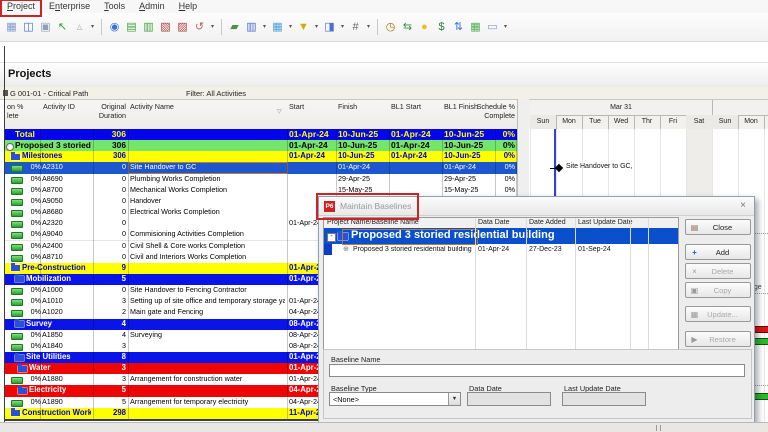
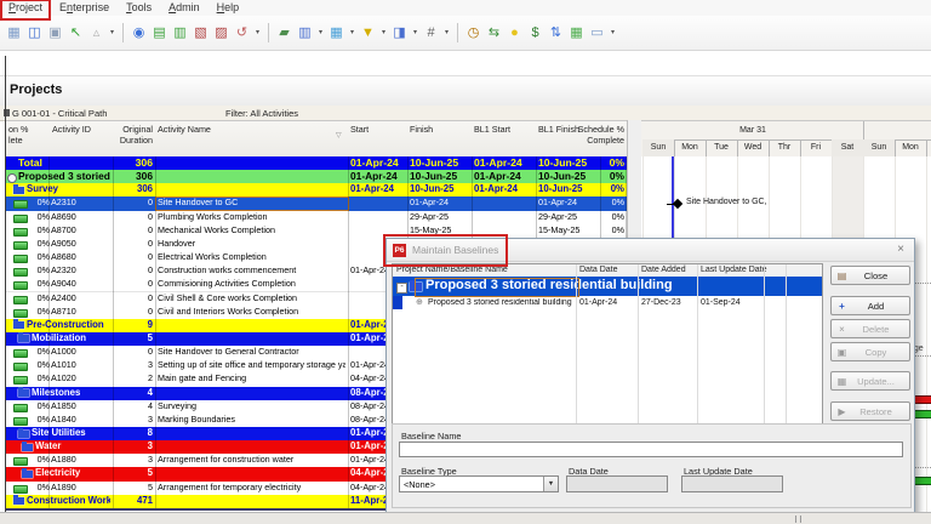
  Project
  Enterprise
  Tools
  Admin
  Help
  ▦
  ◫
  ▣
  ↖
  ▵
  ◉
  ▤
  ▥
  ▧
  ▨
  ↺
  ▰
  ▥
  ▦
  ▼
  ◨
  #
  ◷
  ⇆
  ●
  $
  ⇅
  ▦
  ▭
  Projects
  G 001-01 - Critical Path
  Filter: All Activities
  on %
  lete
  Activity ID
  Original
  Duration
  Activity Name
  Start
  Finish
  BL1 Start
  BL1 Finish
  Schedule %
  Complete
  Total
  306
  01-Apr-24
  10-Jun-25
  01-Apr-24
  10-Jun-25
  0%
  Proposed 3 storied
  306
  01-Apr-24
  10-Jun-25
  01-Apr-24
  10-Jun-25
  0%
- Milestones
+ Survey
  306
  01-Apr-24
  10-Jun-25
  01-Apr-24
  10-Jun-25
  0%
  0%
  A2310
  0
  Site Handover to GC
  01-Apr-24
  01-Apr-24
  0%
  0%
  A8690
  0
  Plumbing Works Completion
  29-Apr-25
  29-Apr-25
  0%
  0%
  A8700
  0
  Mechanical Works Completion
  15-May-25
  15-May-25
  0%
  0%
  A9050
  0
  Handover
  0%
  A8680
  0
  Electrical Works Completion
  0%
  A2320
  0
+ Construction works commencement
  01-Apr-2
  0%
  A9040
  0
  Commisioning Activities Completion
  0%
  A2400
  0
  Civil Shell & Core works Completion
  0%
  A8710
  0
  Civil and Interiors Works Completion
  Pre-Construction
  9
  01-Apr-
  Mobilization
  5
  01-Apr-
  0%
  A1000
  0
- Site Handover to Fencing Contractor
+ Site Handover to General Contractor
  0%
  A1010
  3
  Setting up of site office and temporary storage ya
  01-Apr-2
  0%
  A1020
  2
  Main gate and Fencing
  04-Apr-2
- Survey
+ Milestones
  4
  08-Apr-
  0%
  A1850
  4
  Surveying
  08-Apr-2
  0%
  A1840
  3
+ Marking Boundaries
  08-Apr-2
  Site Utilities
  8
  01-Apr-
  Water
  3
  01-Apr-
  0%
  A1880
  3
  Arrangement for construction water
  01-Apr-2
  Electricity
  5
  04-Apr-
  0%
  A1890
  5
  Arrangement for temporary electricity
  04-Apr-2
  Construction Work
- 298
+ 471
  11-Apr-
  Maintain Baselines
  ×
  Proposed 3 storied residential bulding
  ▤
  Close
  +
  Add
  ×
  Delete
  ▣
  Copy
  ▦
  Update...
  ▶
  Restore
  Baseline Name
  Baseline Type
  <None>
  Data Date
  Last Update Date
